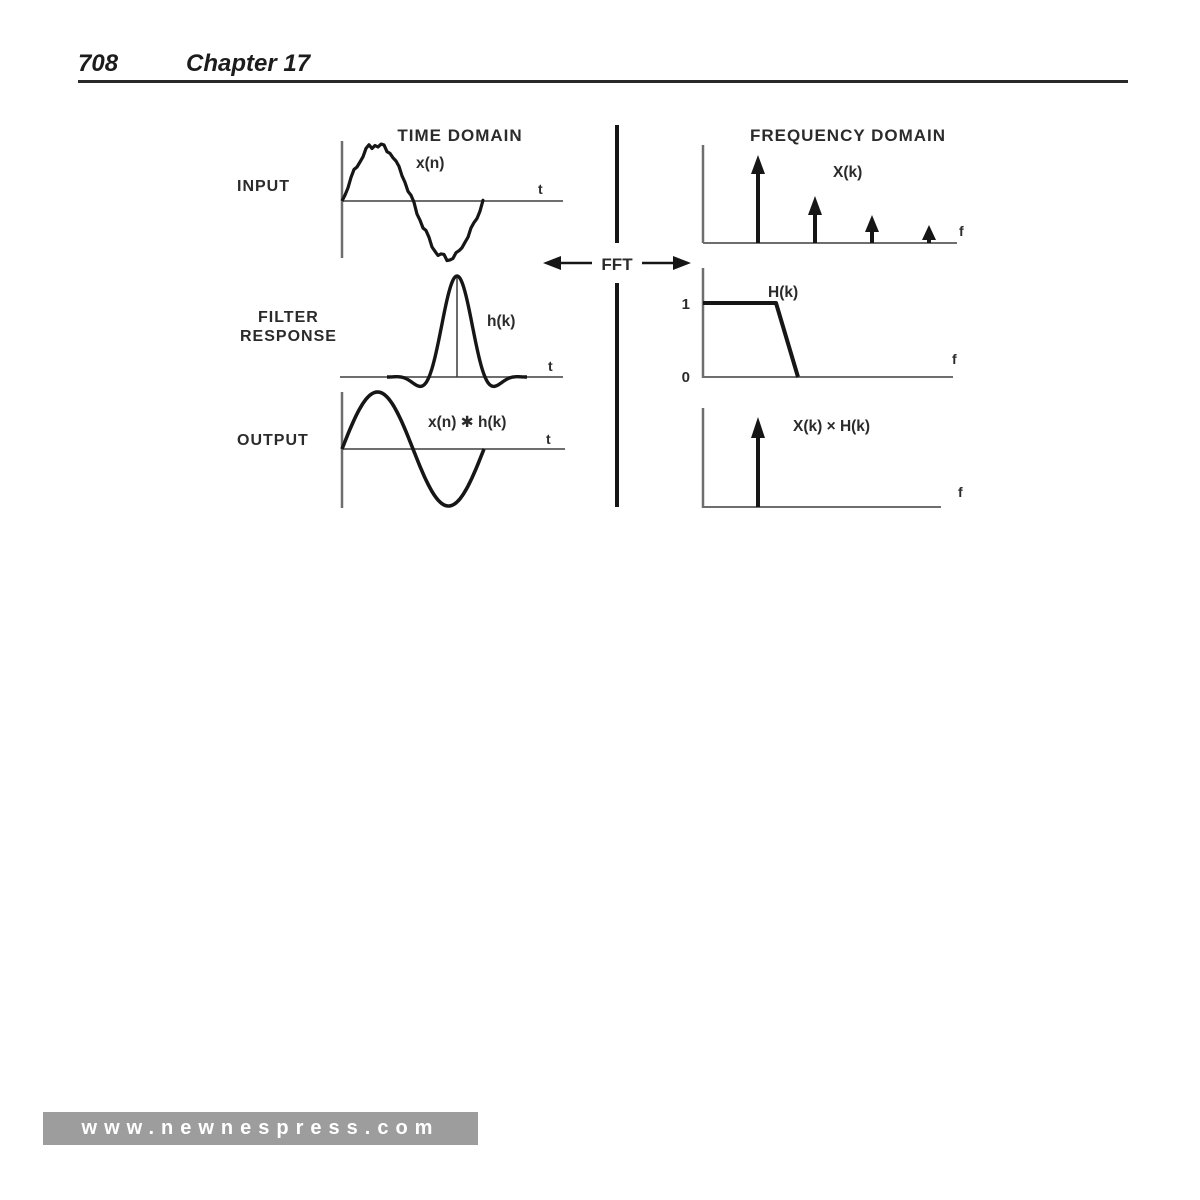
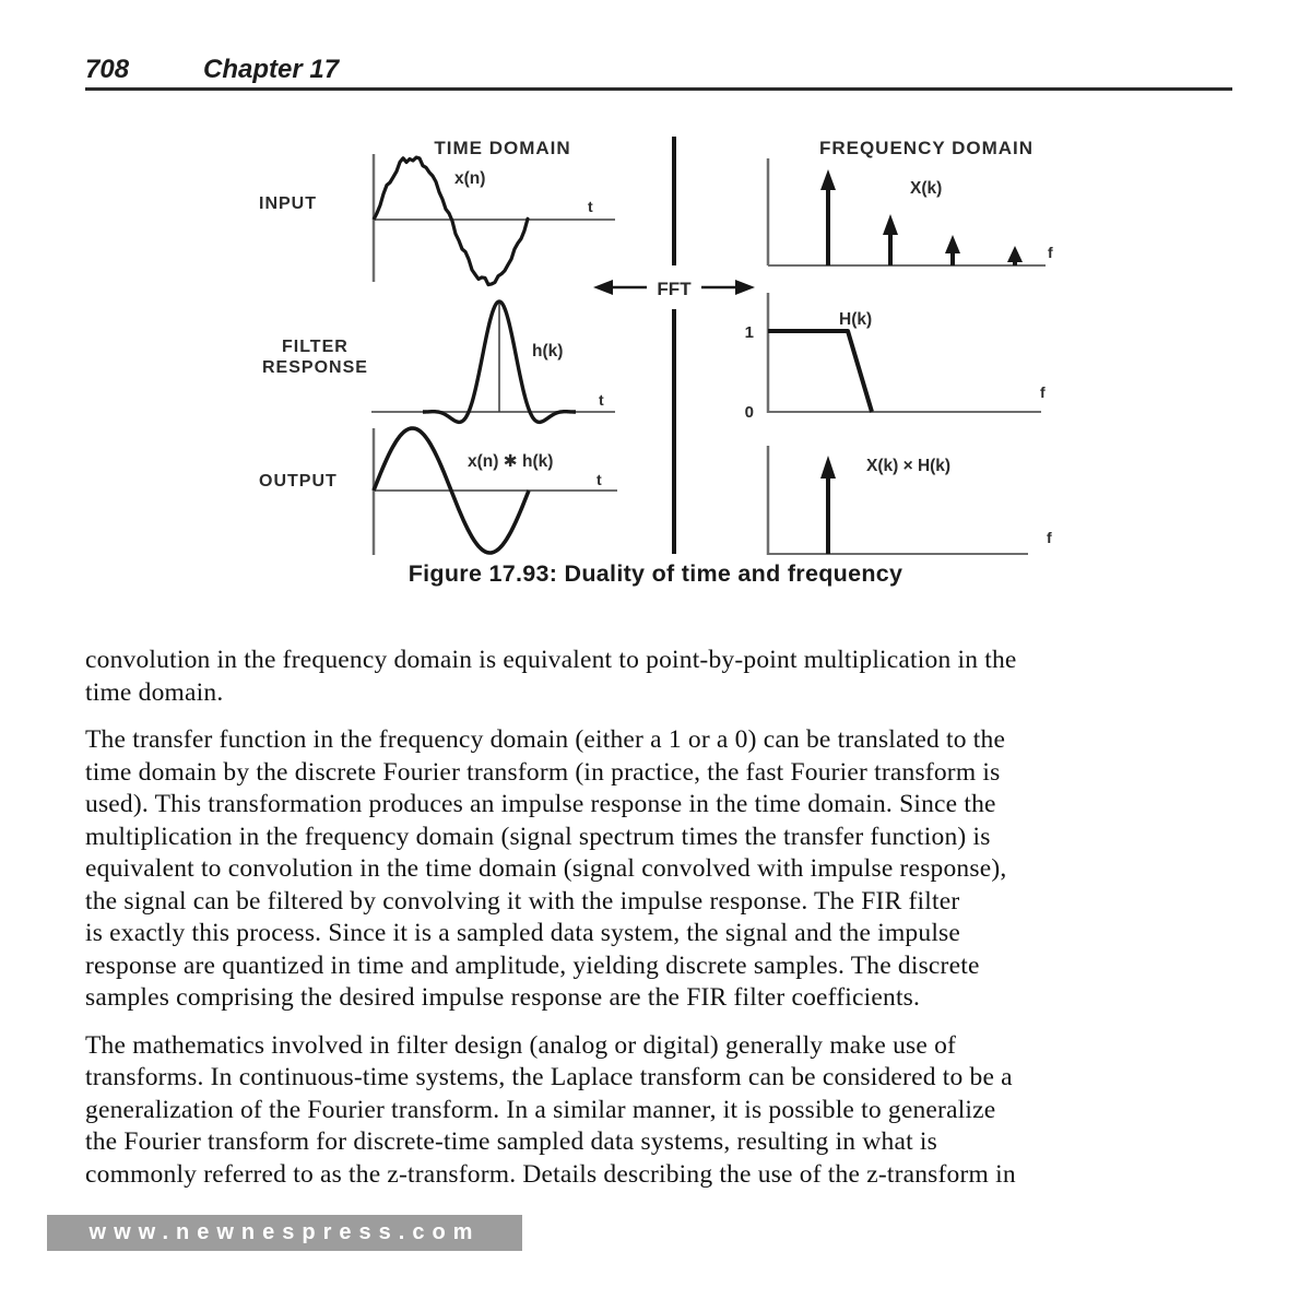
  708
  Chapter 17
  TIME DOMAIN
  x(n)
  INPUT
  t
  FILTER
  RESPONSE
  h(k)
  t
  x(n) ✱ h(k)
  OUTPUT
  t
  FFT
  FREQUENCY DOMAIN
  X(k)
  f
  1
  0
  H(k)
  f
  X(k) × H(k)
  f
+ Figure 17.93: Duality of time and frequency
+ convolution in the frequency domain is equivalent to point-by-point multiplication in the
+ time domain.
+ The transfer function in the frequency domain (either a 1 or a 0) can be translated to the
+ time domain by the discrete Fourier transform (in practice, the fast Fourier transform is
+ used). This transformation produces an impulse response in the time domain. Since the
+ multiplication in the frequency domain (signal spectrum times the transfer function) is
+ equivalent to convolution in the time domain (signal convolved with impulse response),
+ the signal can be filtered by convolving it with the impulse response. The FIR filter
+ is exactly this process. Since it is a sampled data system, the signal and the impulse
+ response are quantized in time and amplitude, yielding discrete samples. The discrete
+ samples comprising the desired impulse response are the FIR filter coefficients.
+ The mathematics involved in filter design (analog or digital) generally make use of
+ transforms. In continuous-time systems, the Laplace transform can be considered to be a
+ generalization of the Fourier transform. In a similar manner, it is possible to generalize
+ the Fourier transform for discrete-time sampled data systems, resulting in what is
+ commonly referred to as the z-transform. Details describing the use of the z-transform in
  www.newnespress.com
